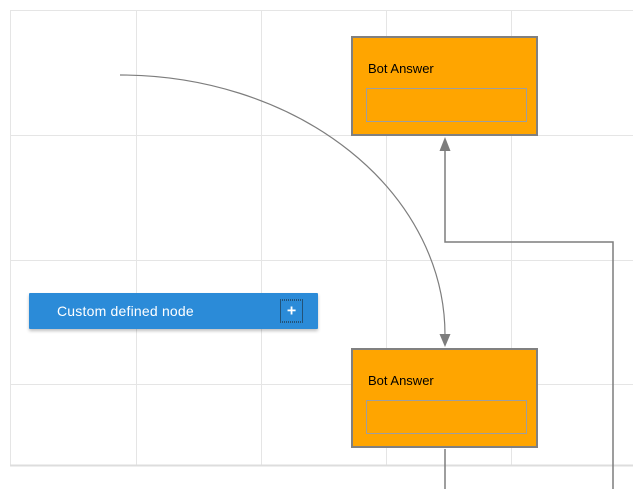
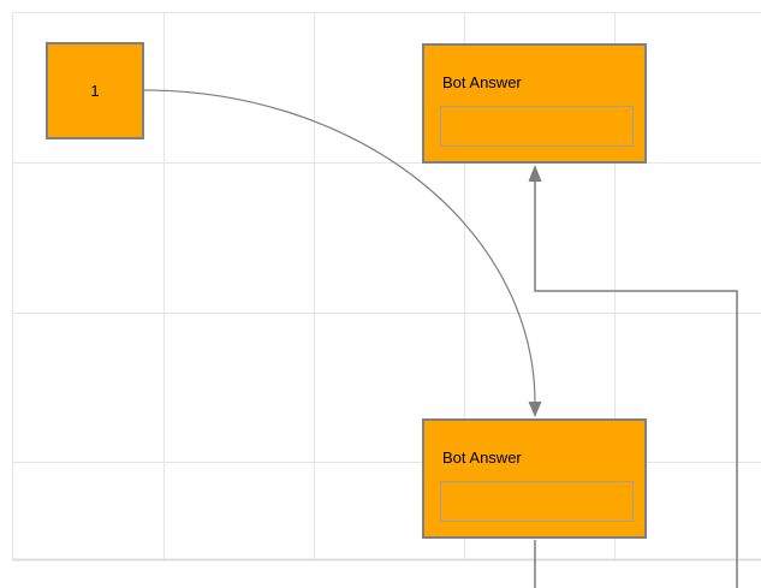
+ 1
  Bot Answer
  Bot Answer
- Custom defined node
- +
